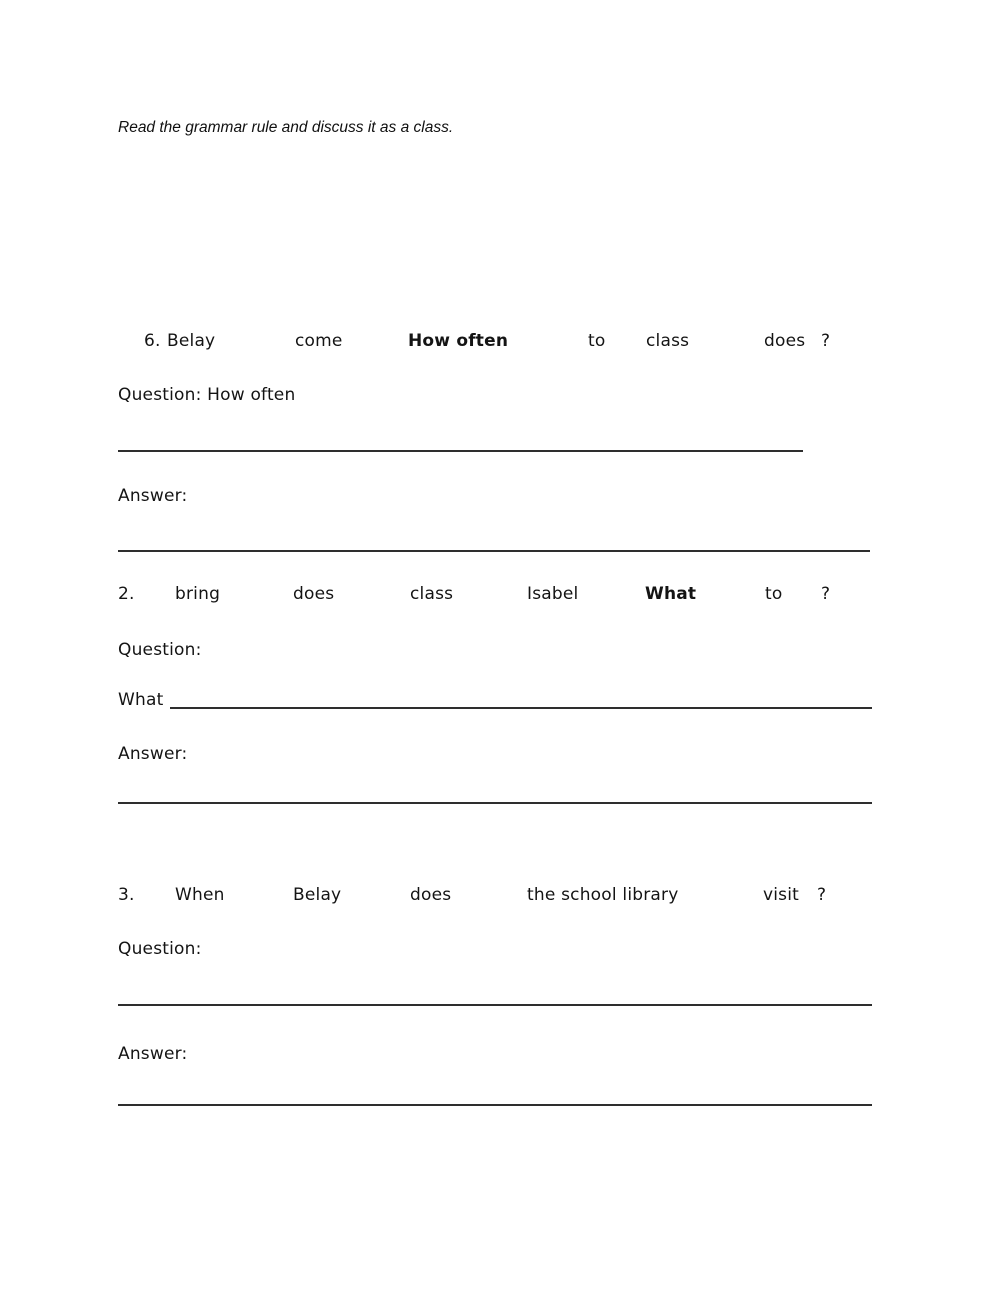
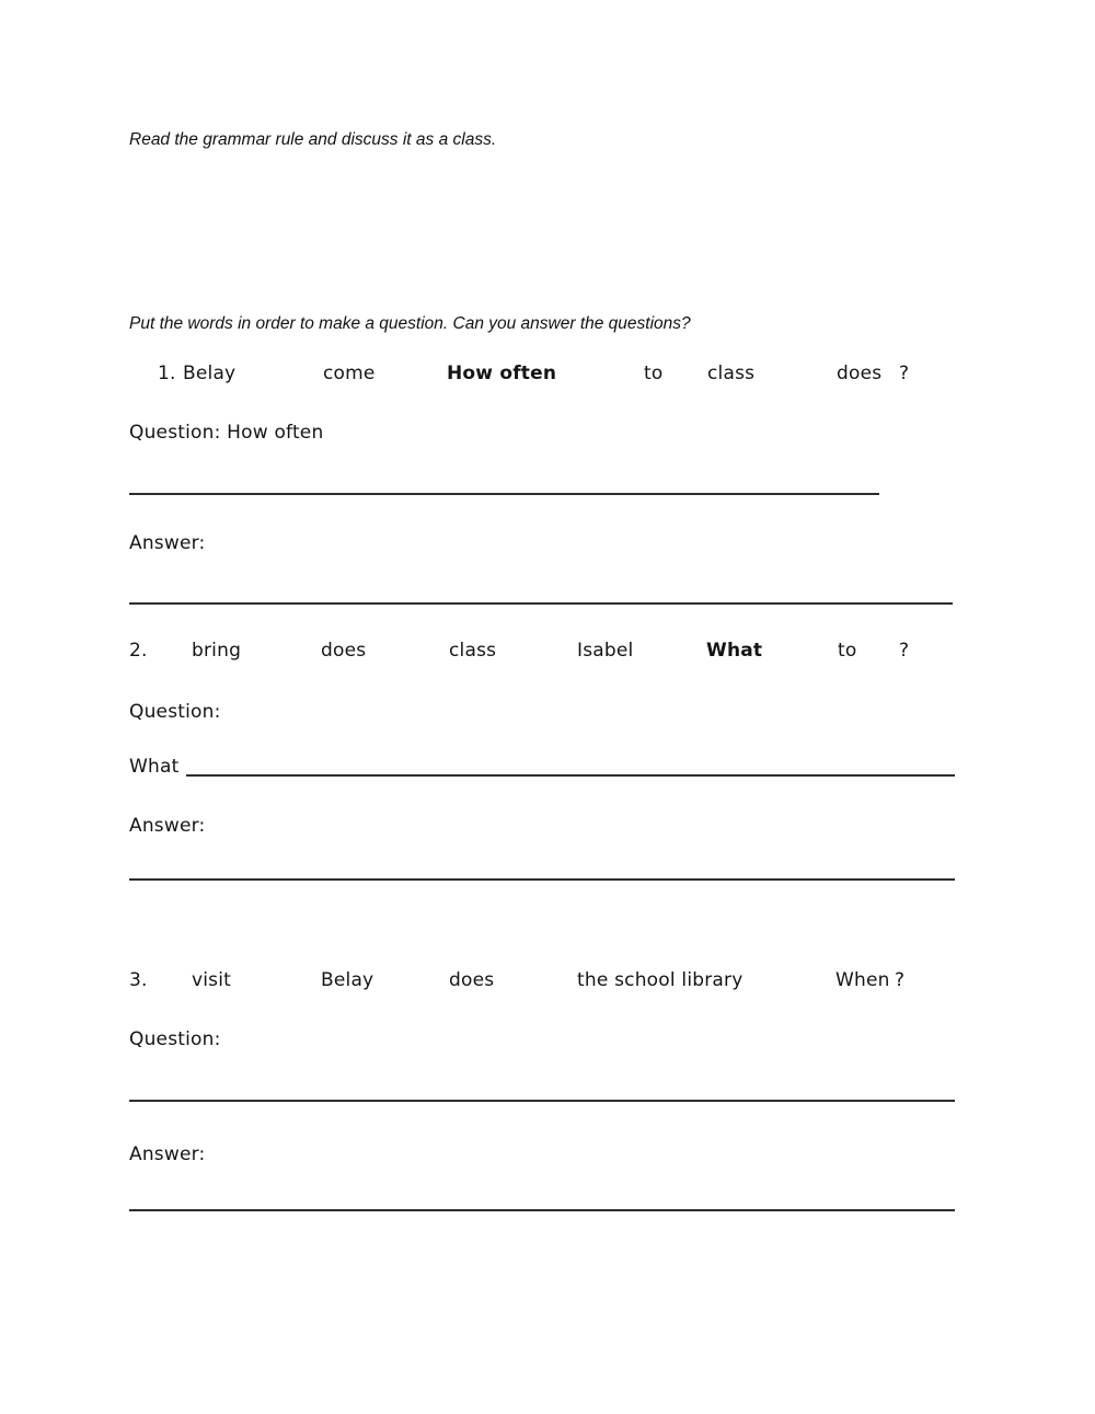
  Read the grammar rule and discuss it as a class.
+ Put the words in order to make a question. Can you answer the questions?
- 6.
+ 1.
  Belay
  come
  How often
  to
  class
  does
  ?
  Question: How often
  Answer:
  2.
  bring
  does
  class
  Isabel
  What
  to
  ?
  Question:
  What
  Answer:
  3.
- When
+ visit
  Belay
  does
  the school library
- visit
+ When
  ?
  Question:
  Answer:
